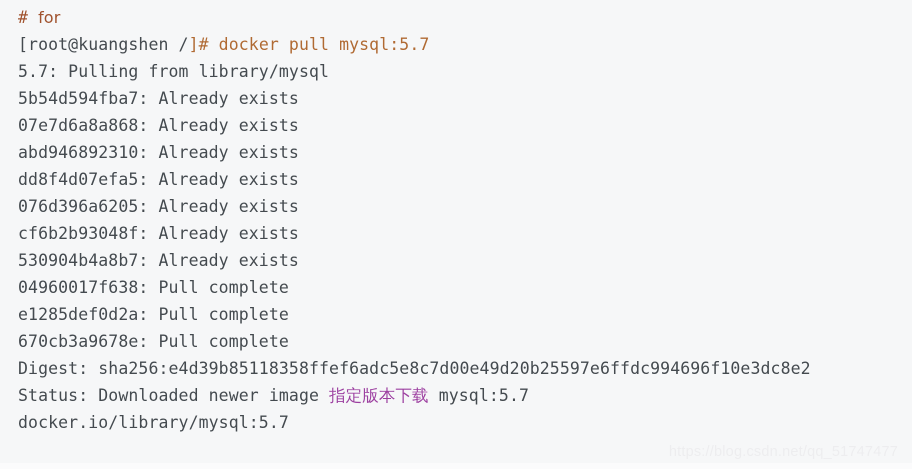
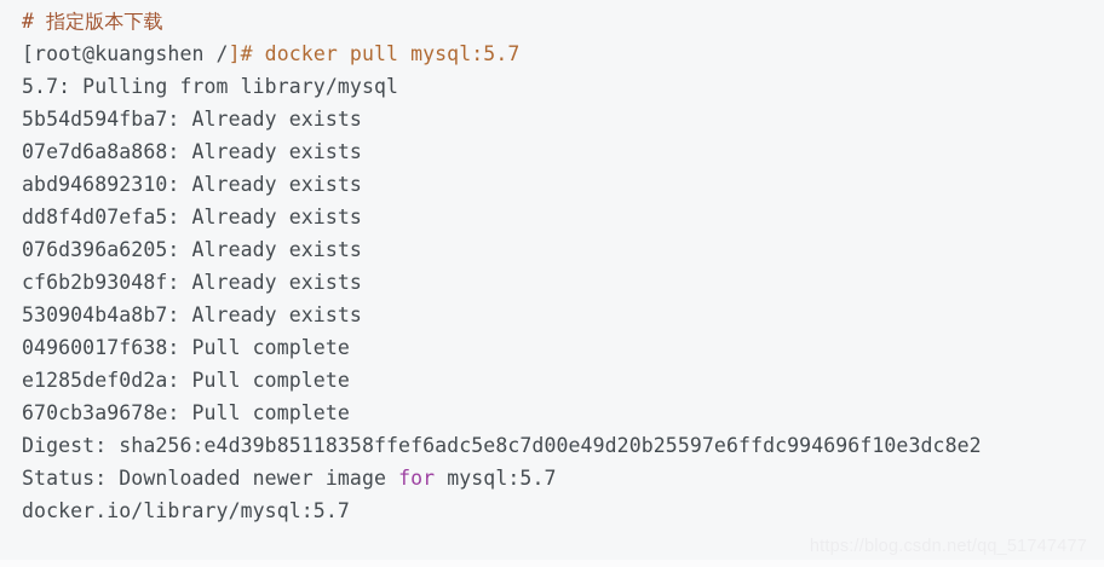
- # for
+ # 指定版本下载
  [root@kuangshen /]# docker pull mysql:5.7
  5.7: Pulling from library/mysql
  5b54d594fba7: Already exists
  07e7d6a8a868: Already exists
  abd946892310: Already exists
  dd8f4d07efa5: Already exists
  076d396a6205: Already exists
  cf6b2b93048f: Already exists
  530904b4a8b7: Already exists
  04960017f638: Pull complete
  e1285def0d2a: Pull complete
  670cb3a9678e: Pull complete
  Digest: sha256:e4d39b85118358ffef6adc5e8c7d00e49d20b25597e6ffdc994696f10e3dc8e2
- Status: Downloaded newer image 指定版本下载 mysql:5.7
+ Status: Downloaded newer image for mysql:5.7
  docker.io/library/mysql:5.7
